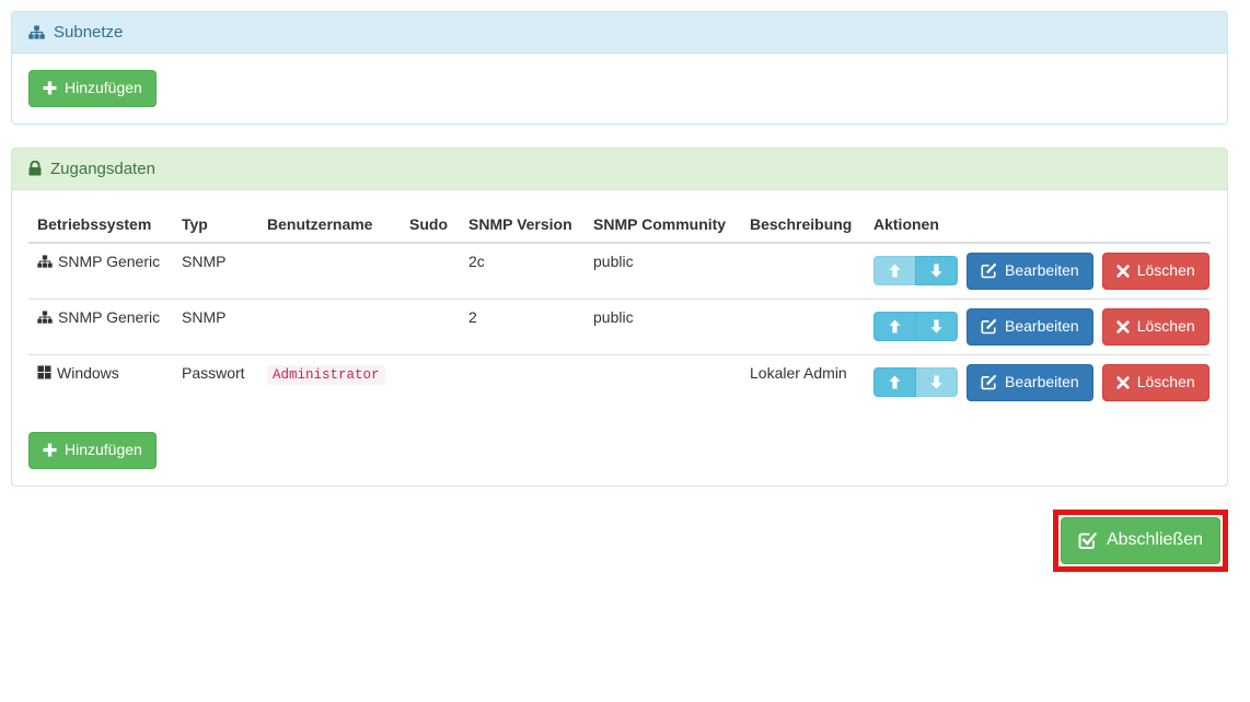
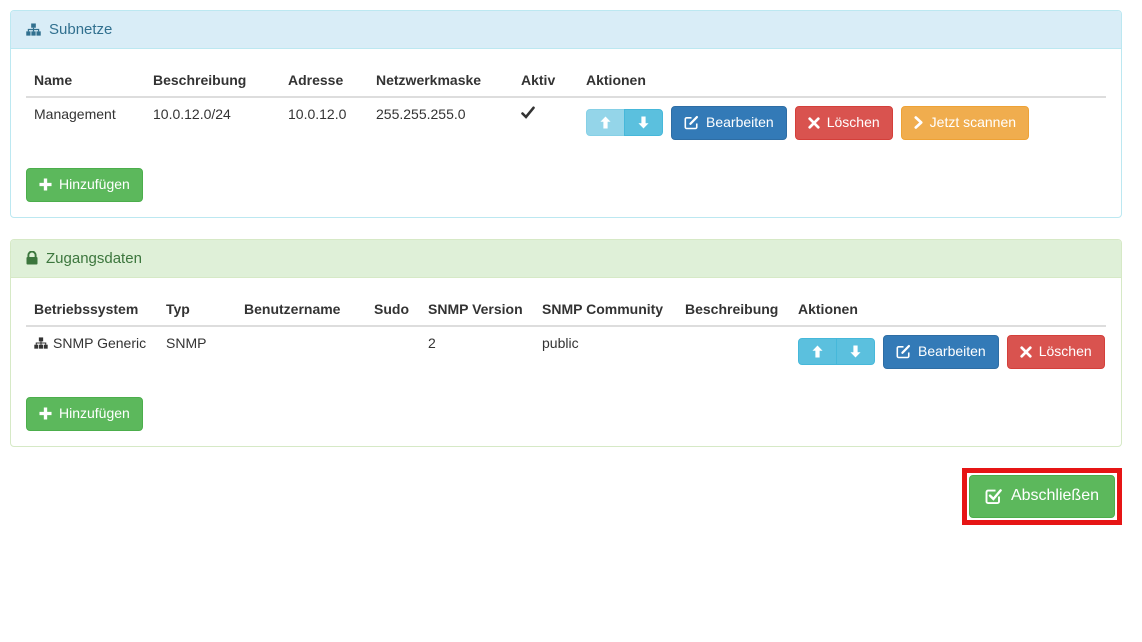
  Subnetze
+ Name	Beschreibung	Adresse	Netzwerkmaske	Aktiv	Aktionen
+ Management	10.0.12.0/24	10.0.12.0	255.255.255.0		Bearbeiten Löschen Jetzt scannen
  Hinzufügen
  Zugangsdaten
  Betriebssystem	Typ	Benutzername	Sudo	SNMP Version	SNMP Community	Beschreibung	Aktionen
- SNMP Generic	SNMP			2c	public		Bearbeiten Löschen
  SNMP Generic	SNMP			2	public		Bearbeiten Löschen
- Windows	Passwort	Administrator				Lokaler Admin	Bearbeiten Löschen
  Hinzufügen
  Abschließen
